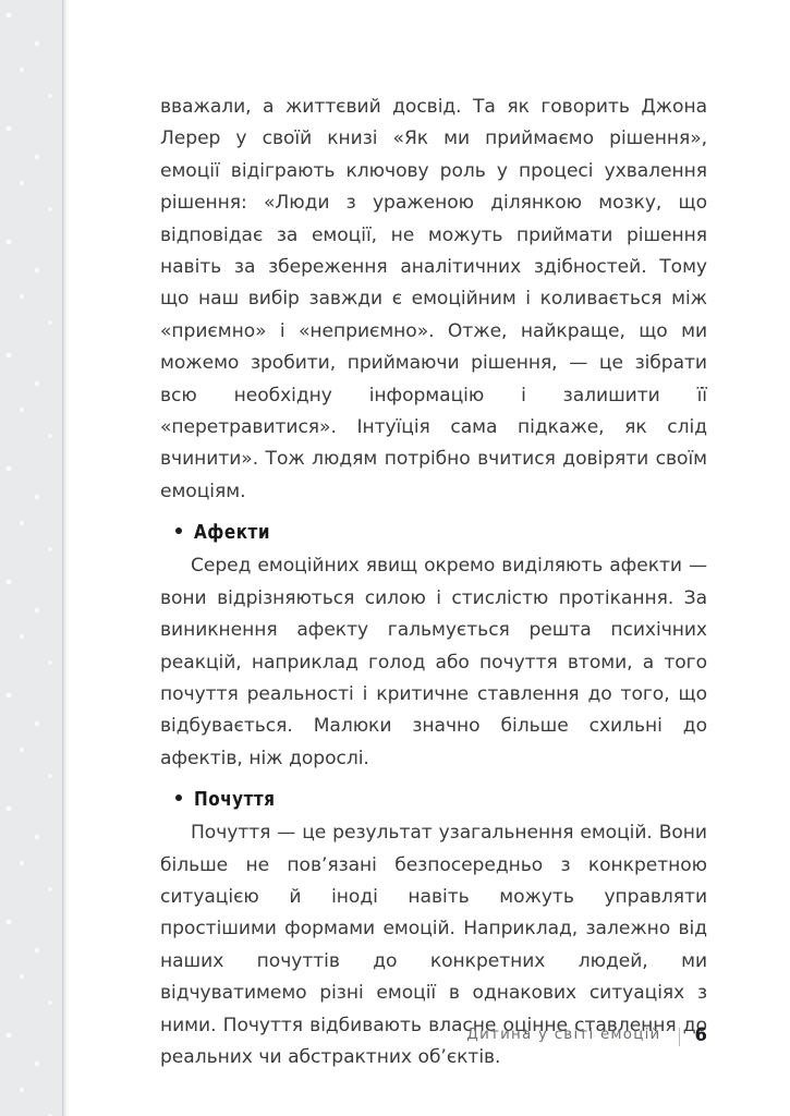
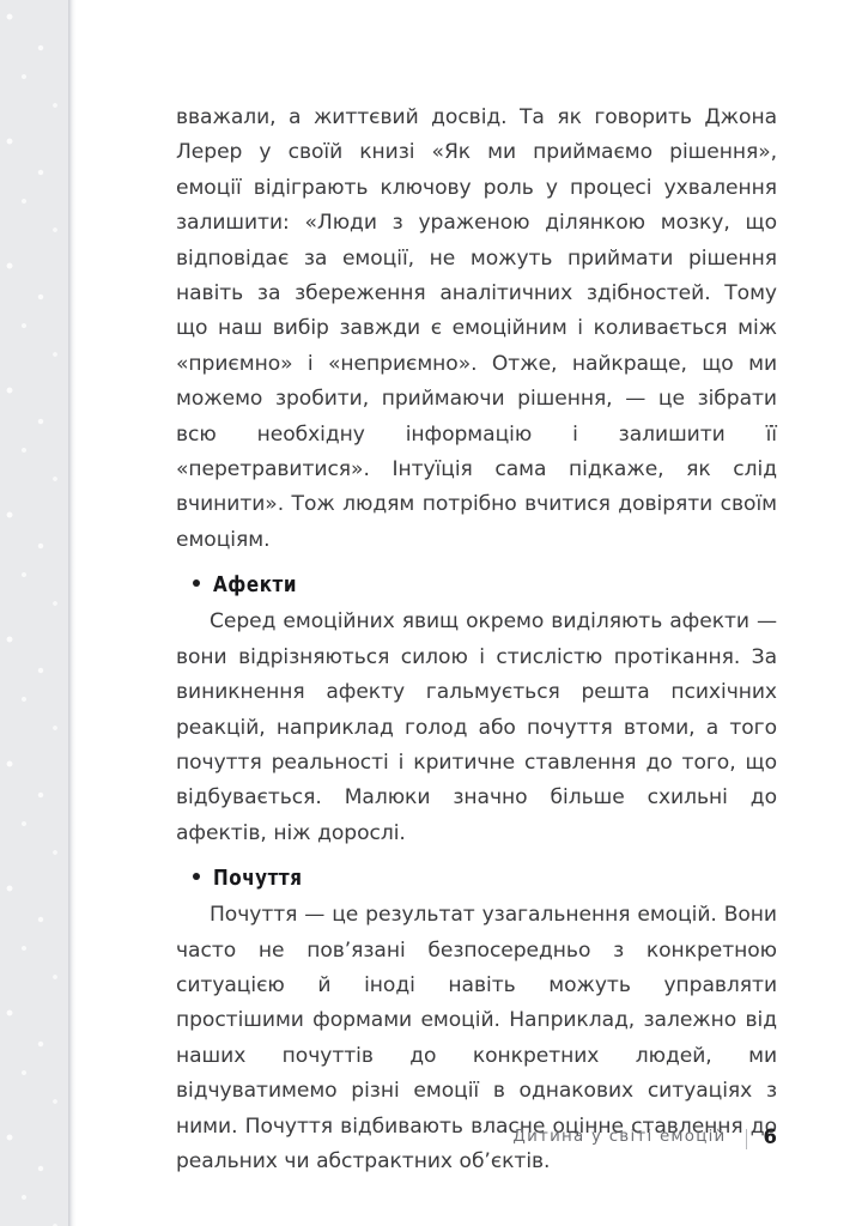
- вважали, а життєвий досвід. Та як говорить Джона Лерер у своїй книзі «Як ми приймаємо рішення», емоції відіграють ключову роль у процесі ухвалення рішення: «Люди з ураженою ділянкою мозку, що відповідає за емоції, не можуть приймати рішення навіть за збереження аналітичних здібностей. Тому що наш вибір завжди є емоційним і коливається між «приємно» і «неприємно». Отже, найкраще, що ми можемо зробити, приймаючи рішення, — це зібрати всю необхідну інформацію і залишити її «перетравитися». Інтуїція сама підкаже, як слід вчинити». Тож людям потрібно вчитися довіряти своїм емоціям.
+ вважали, а життєвий досвід. Та як говорить Джона Лерер у своїй книзі «Як ми приймаємо рішення», емоції відіграють ключову роль у процесі ухвалення залишити: «Люди з ураженою ділянкою мозку, що відповідає за емоції, не можуть приймати рішення навіть за збереження аналітичних здібностей. Тому що наш вибір завжди є емоційним і коливається між «приємно» і «неприємно». Отже, найкраще, що ми можемо зробити, приймаючи рішення, — це зібрати всю необхідну інформацію і залишити її «перетравитися». Інтуїція сама підкаже, як слід вчинити». Тож людям потрібно вчитися довіряти своїм емоціям.
  Афекти
  Серед емоційних явищ окремо виділяють афекти — вони відрізняються силою і стислістю протікання. За виникнення афекту гальмується решта психічних реакцій, наприклад голод або почуття втоми, а того почуття реальності і критичне ставлення до того, що відбувається. Малюки значно більше схильні до афектів, ніж дорослі.
  Почуття
- Почуття — це результат узагальнення емоцій. Вони більше не пов’язані безпосередньо з конкретною ситуацією й іноді навіть можуть управляти простішими формами емоцій. Наприклад, залежно від наших почуттів до конкретних людей, ми відчуватимемо різні емоції в однакових ситуаціях з ними. Почуття відбивають власне оцінне ставлення до реальних чи абстрактних об’єктів.
+ Почуття — це результат узагальнення емоцій. Вони часто не пов’язані безпосередньо з конкретною ситуацією й іноді навіть можуть управляти простішими формами емоцій. Наприклад, залежно від наших почуттів до конкретних людей, ми відчуватимемо різні емоції в однакових ситуаціях з ними. Почуття відбивають власне оцінне ставлення до реальних чи абстрактних об’єктів.
  Дитина у світі емоцій
  6
